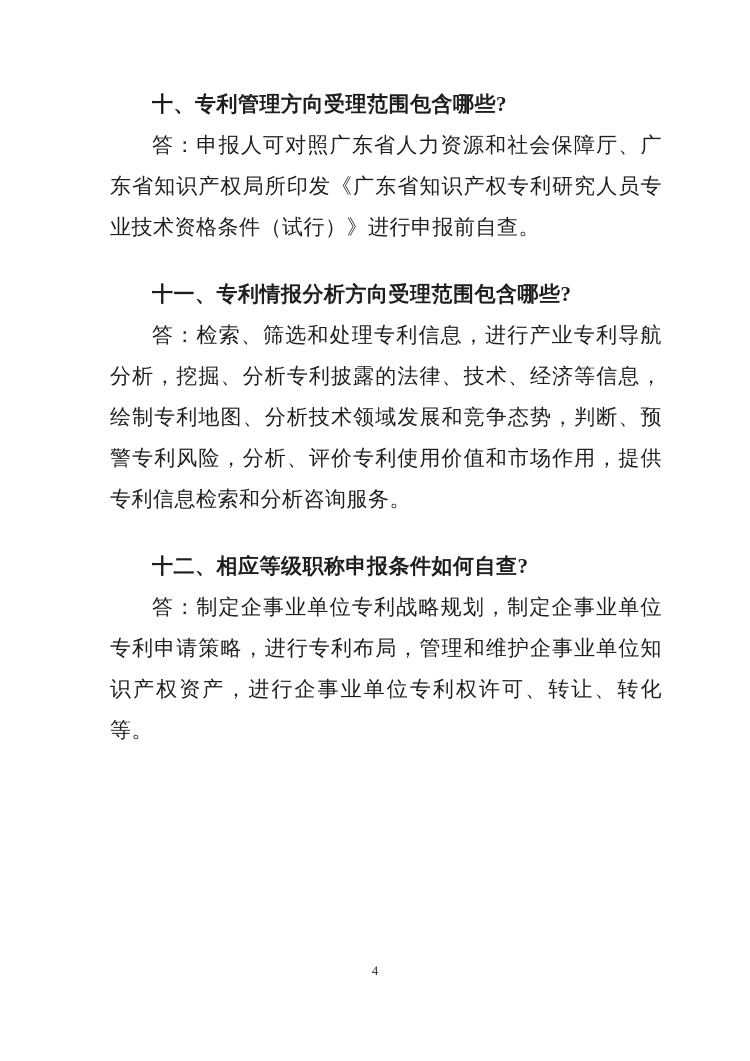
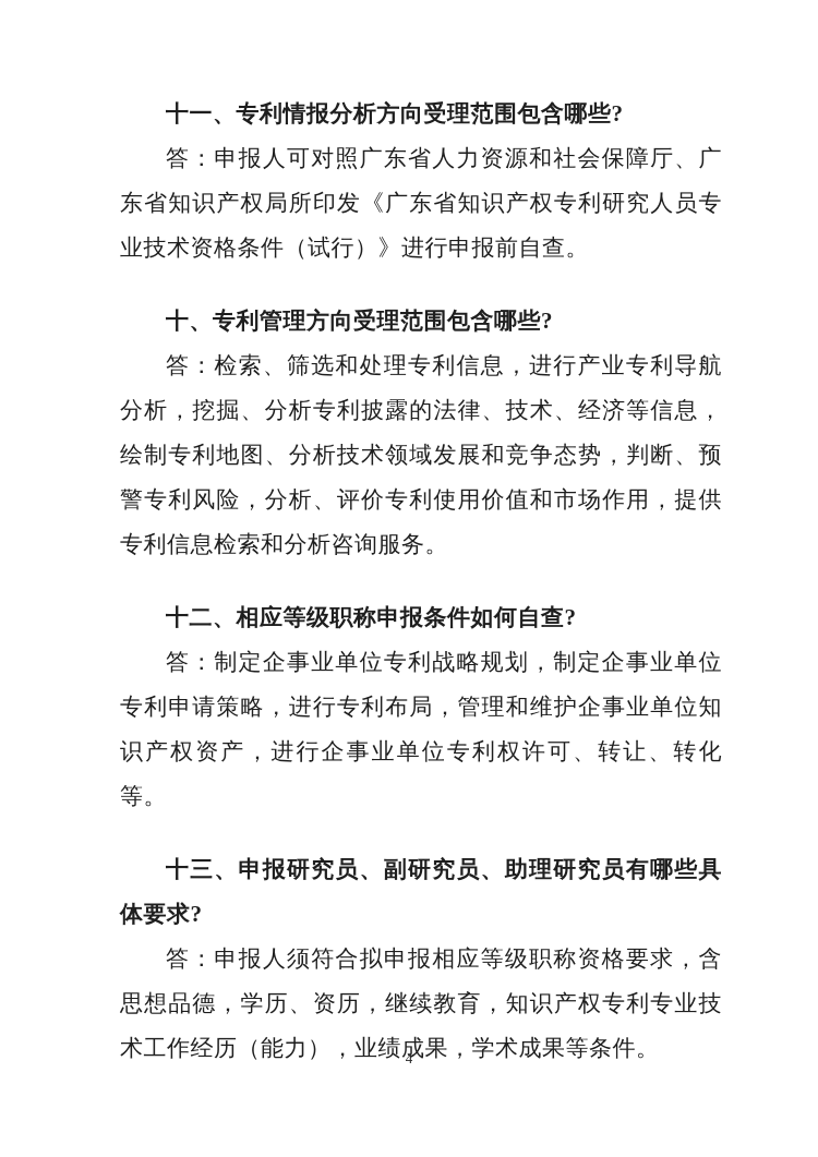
- 十、专利管理方向受理范围包含哪些?
+ 十一、专利情报分析方向受理范围包含哪些?
  答：申报人可对照广东省人力资源和社会保障厅、广东省知识产权局所印发《广东省知识产权专利研究人员专业技术资格条件（试行）》进行申报前自查。
- 十一、专利情报分析方向受理范围包含哪些?
+ 十、专利管理方向受理范围包含哪些?
  答：检索、筛选和处理专利信息，进行产业专利导航分析，挖掘、分析专利披露的法律、技术、经济等信息，绘制专利地图、分析技术领域发展和竞争态势，判断、预警专利风险，分析、评价专利使用价值和市场作用，提供专利信息检索和分析咨询服务。
  十二、相应等级职称申报条件如何自查?
  答：制定企事业单位专利战略规划，制定企事业单位专利申请策略，进行专利布局，管理和维护企事业单位知识产权资产，进行企事业单位专利权许可、转让、转化等。
+ 十三、申报研究员、副研究员、助理研究员有哪些具体要求?
+ 答：申报人须符合拟申报相应等级职称资格要求，含思想品德，学历、资历，继续教育，知识产权专利专业技术工作经历（能力），业绩成果，学术成果等条件。
  4
